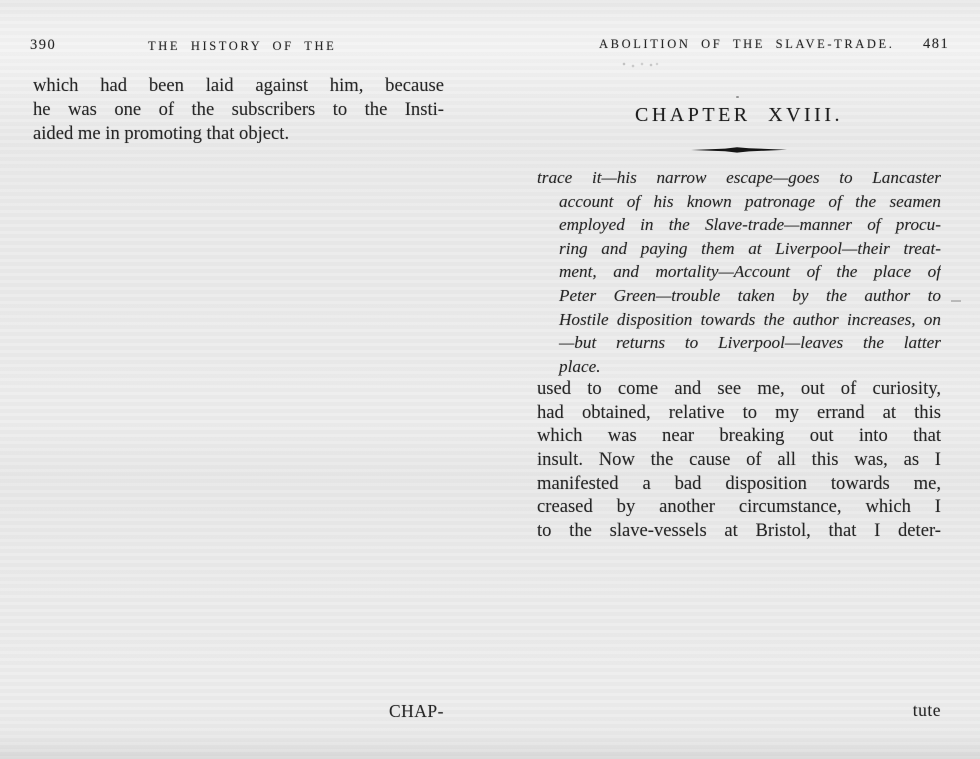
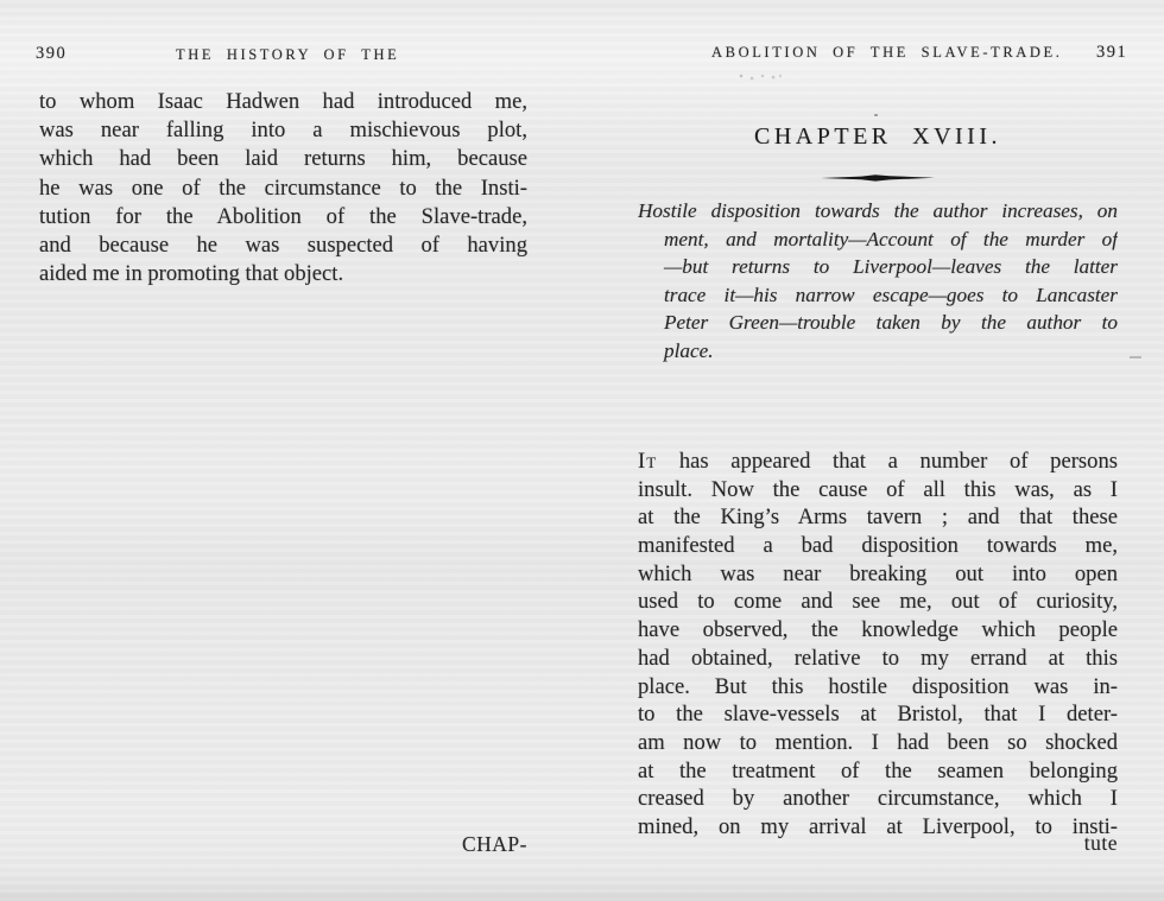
  390
  THE HISTORY OF THE
+ to whom Isaac Hadwen had introduced me,
+ was near falling into a mischievous plot,
- which had been laid against him, because
+ which had been laid returns him, because
- he was one of the subscribers to the Insti-
+ he was one of the circumstance to the Insti-
+ tution for the Abolition of the Slave-trade,
+ and because he was suspected of having
  aided me in promoting that object.
  CHAP-
  ABOLITION OF THE SLAVE-TRADE.
- 481
+ 391
  CHAPTER XVIII.
- trace it—his narrow escape—goes to Lancaster
+ Hostile disposition towards the author increases, on
- account of his known patronage of the seamen
- employed in the Slave-trade—manner of procu-
- ring and paying them at Liverpool—their treat-
- ment, and mortality—Account of the place of
+ ment, and mortality—Account of the murder of
- Peter Green—trouble taken by the author to
+ —but returns to Liverpool—leaves the latter
- Hostile disposition towards the author increases, on
+ trace it—his narrow escape—goes to Lancaster
- —but returns to Liverpool—leaves the latter
+ Peter Green—trouble taken by the author to
  place.
+ It has appeared that a number of persons
- used to come and see me, out of curiosity,
+ insult. Now the cause of all this was, as I
+ at the King’s Arms tavern ; and that these
- had obtained, relative to my errand at this
+ manifested a bad disposition towards me,
- which was near breaking out into that
+ which was near breaking out into open
- insult. Now the cause of all this was, as I
+ used to come and see me, out of curiosity,
+ have observed, the knowledge which people
- manifested a bad disposition towards me,
+ had obtained, relative to my errand at this
+ place. But this hostile disposition was in-
- creased by another circumstance, which I
+ to the slave-vessels at Bristol, that I deter-
+ am now to mention. I had been so shocked
+ at the treatment of the seamen belonging
- to the slave-vessels at Bristol, that I deter-
+ creased by another circumstance, which I
+ mined, on my arrival at Liverpool, to insti-
  tute
